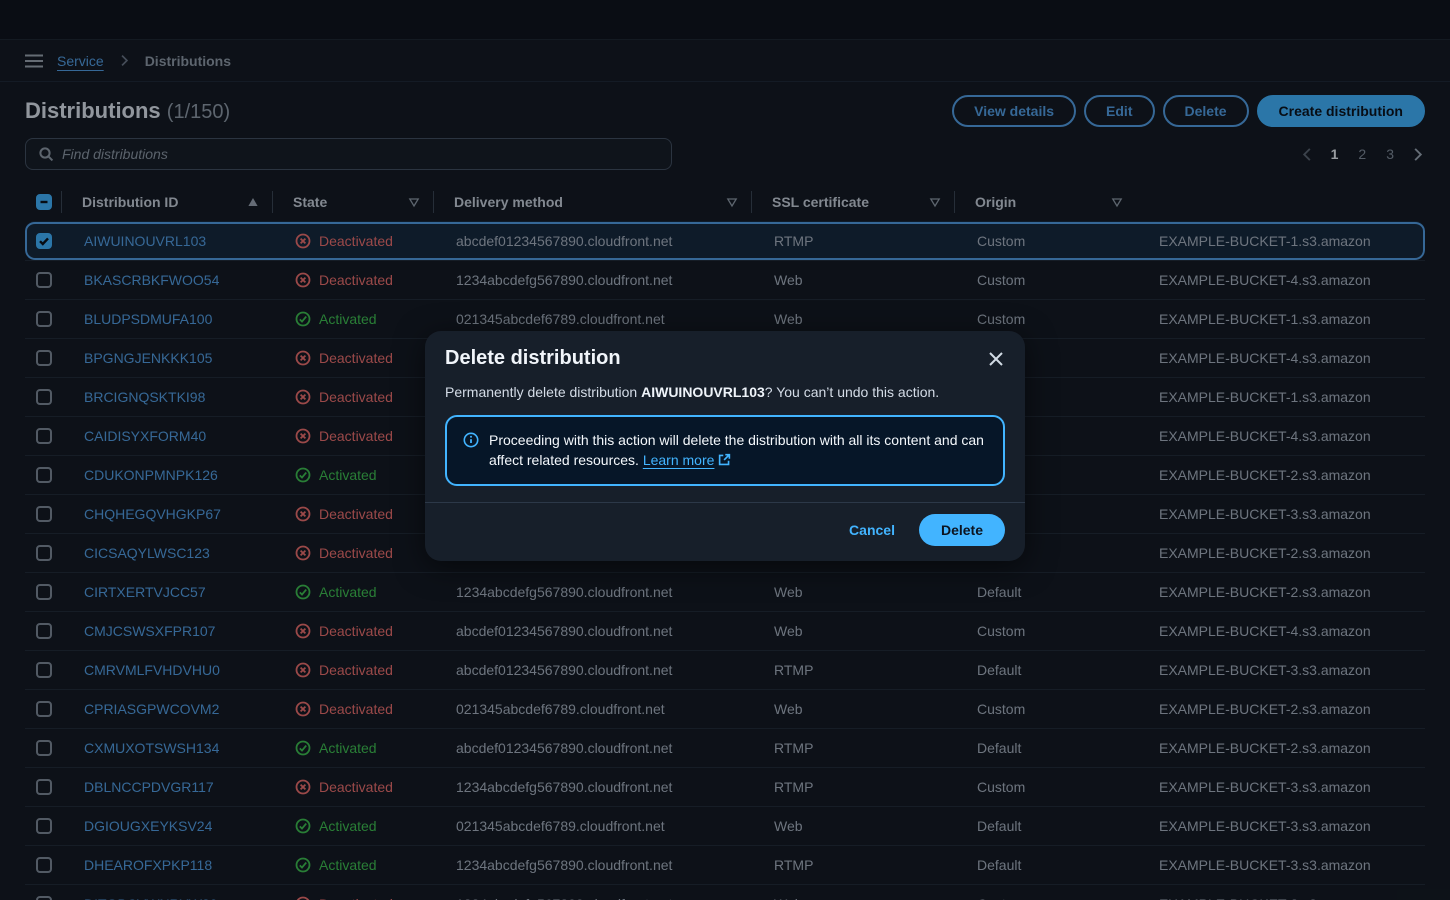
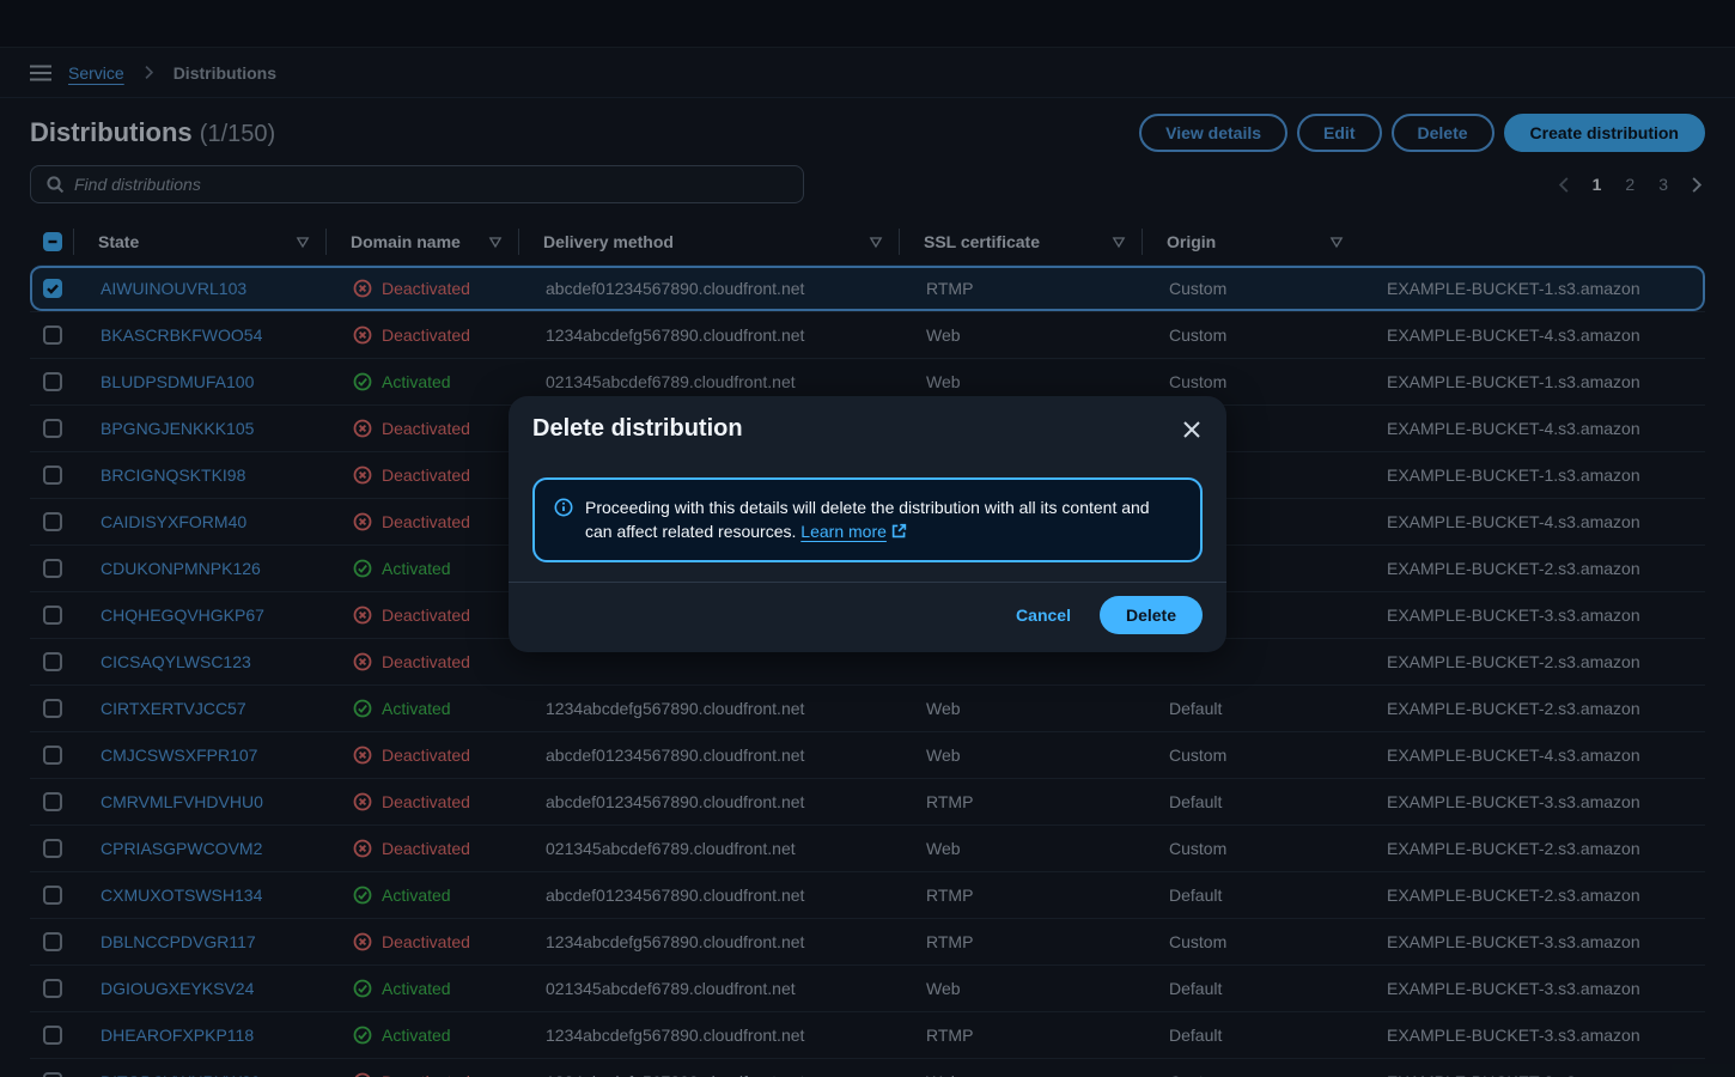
  Service
  Distributions
  Distributions (1/150)
  View details
  Edit
  Delete
  Create distribution
  Find distributions
  1
  2
  3
- Distribution ID
  State
+ Domain name
  Delivery method
  SSL certificate
  Origin
  AIWUINOUVRL103
  Deactivated
  abcdef01234567890.cloudfront.net
  RTMP
  Custom
  EXAMPLE-BUCKET-1.s3.amazon
  BKASCRBKFWOO54
  Deactivated
  1234abcdefg567890.cloudfront.net
  Web
  Custom
  EXAMPLE-BUCKET-4.s3.amazon
  BLUDPSDMUFA100
  Activated
  021345abcdef6789.cloudfront.net
  Web
  Custom
  EXAMPLE-BUCKET-1.s3.amazon
  BPGNGJENKKK105
  Deactivated
  EXAMPLE-BUCKET-4.s3.amazon
  BRCIGNQSKTKI98
  Deactivated
  EXAMPLE-BUCKET-1.s3.amazon
  CAIDISYXFORM40
  Deactivated
  EXAMPLE-BUCKET-4.s3.amazon
  CDUKONPMNPK126
  Activated
  EXAMPLE-BUCKET-2.s3.amazon
  CHQHEGQVHGKP67
  Deactivated
  EXAMPLE-BUCKET-3.s3.amazon
  CICSAQYLWSC123
  Deactivated
  EXAMPLE-BUCKET-2.s3.amazon
  CIRTXERTVJCC57
  Activated
  1234abcdefg567890.cloudfront.net
  Web
  Default
  EXAMPLE-BUCKET-2.s3.amazon
  CMJCSWSXFPR107
  Deactivated
  abcdef01234567890.cloudfront.net
  Web
  Custom
  EXAMPLE-BUCKET-4.s3.amazon
  CMRVMLFVHDVHU0
  Deactivated
  abcdef01234567890.cloudfront.net
  RTMP
  Default
  EXAMPLE-BUCKET-3.s3.amazon
  CPRIASGPWCOVM2
  Deactivated
  021345abcdef6789.cloudfront.net
  Web
  Custom
  EXAMPLE-BUCKET-2.s3.amazon
  CXMUXOTSWSH134
  Activated
  abcdef01234567890.cloudfront.net
  RTMP
  Default
  EXAMPLE-BUCKET-2.s3.amazon
  DBLNCCPDVGR117
  Deactivated
  1234abcdefg567890.cloudfront.net
  RTMP
  Custom
  EXAMPLE-BUCKET-3.s3.amazon
  DGIOUGXEYKSV24
  Activated
  021345abcdef6789.cloudfront.net
  Web
  Default
  EXAMPLE-BUCKET-3.s3.amazon
  DHEAROFXPKP118
  Activated
  1234abcdefg567890.cloudfront.net
  RTMP
  Default
  EXAMPLE-BUCKET-3.s3.amazon
  Delete distribution
- Permanently delete distribution AIWUINOUVRL103? You can’t undo this action.
- Proceeding with this action will delete the distribution with all its content and can affect related resources. Learn more
+ Proceeding with this details will delete the distribution with all its content and can affect related resources. Learn more
  Cancel
  Delete
